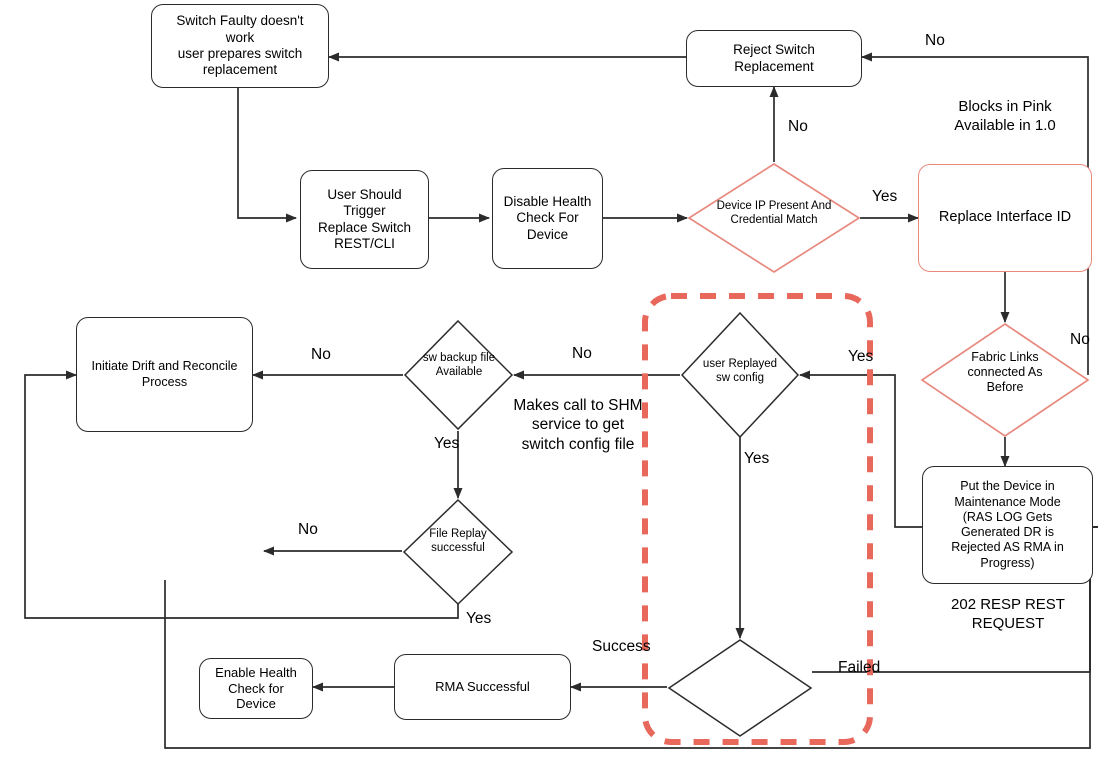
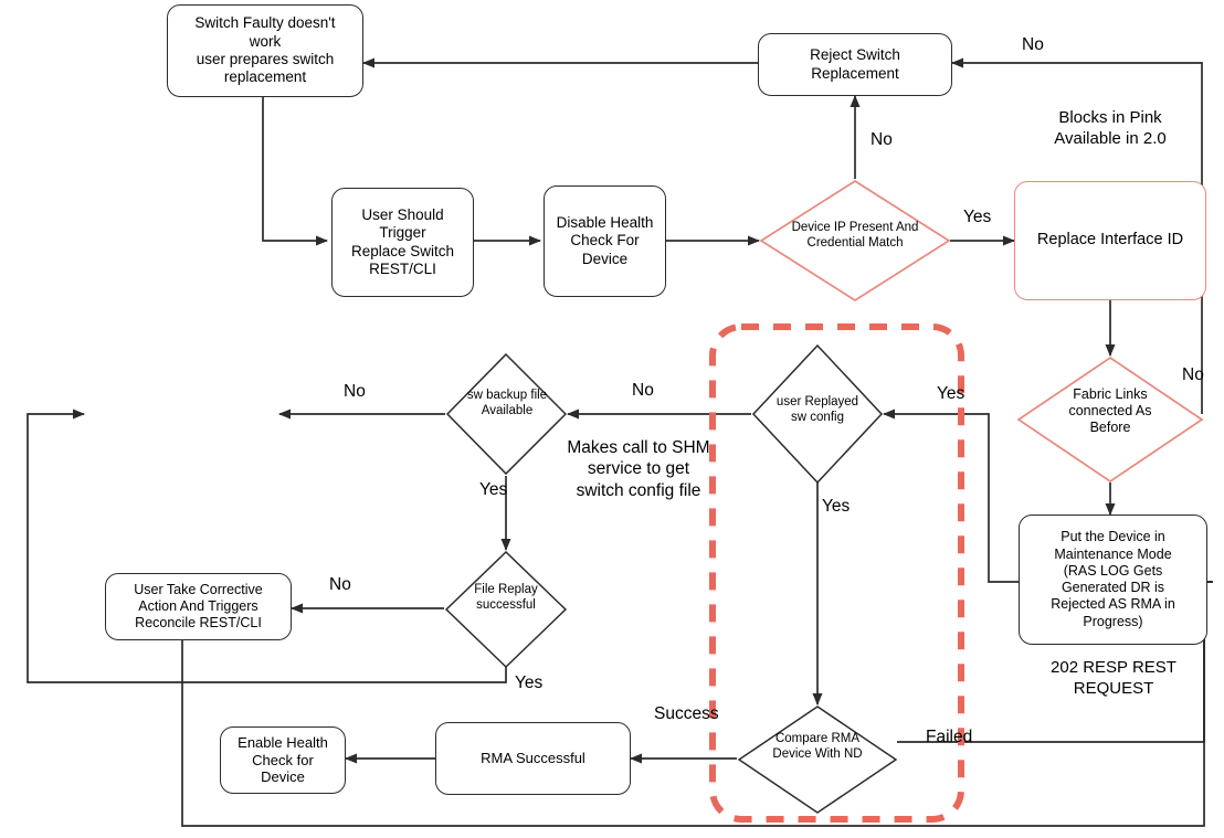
  Switch Faulty doesn't
  work
  user prepares switch
  replacement
  Reject Switch
  Replacement
  User Should
  Trigger
  Replace Switch
  REST/CLI
  Disable Health
  Check For
  Device
  Device IP Present And
  Credential Match
  Replace Interface ID
  Fabric Links
  connected As
  Before
  Put the Device in
  Maintenance Mode
  (RAS LOG Gets
  Generated DR is
  Rejected AS RMA in
  Progress)
  202 RESP REST
  REQUEST
  Blocks in Pink
- Available in 1.0
+ Available in 2.0
- Initiate Drift and Reconcile
- Process
  sw backup file
  Available
  Makes call to SHM
  service to get
  switch config file
  user Replayed
  sw config
  File Replay
  successful
+ User Take Corrective
+ Action And Triggers
+ Reconcile REST/CLI
+ Compare RMA
+ Device With ND
  RMA Successful
  Enable Health
  Check for
  Device
  No
  No
  Yes
  No
  No
  No
  Yes
  Yes
  Yes
  No
  Yes
  Success
  Failed
